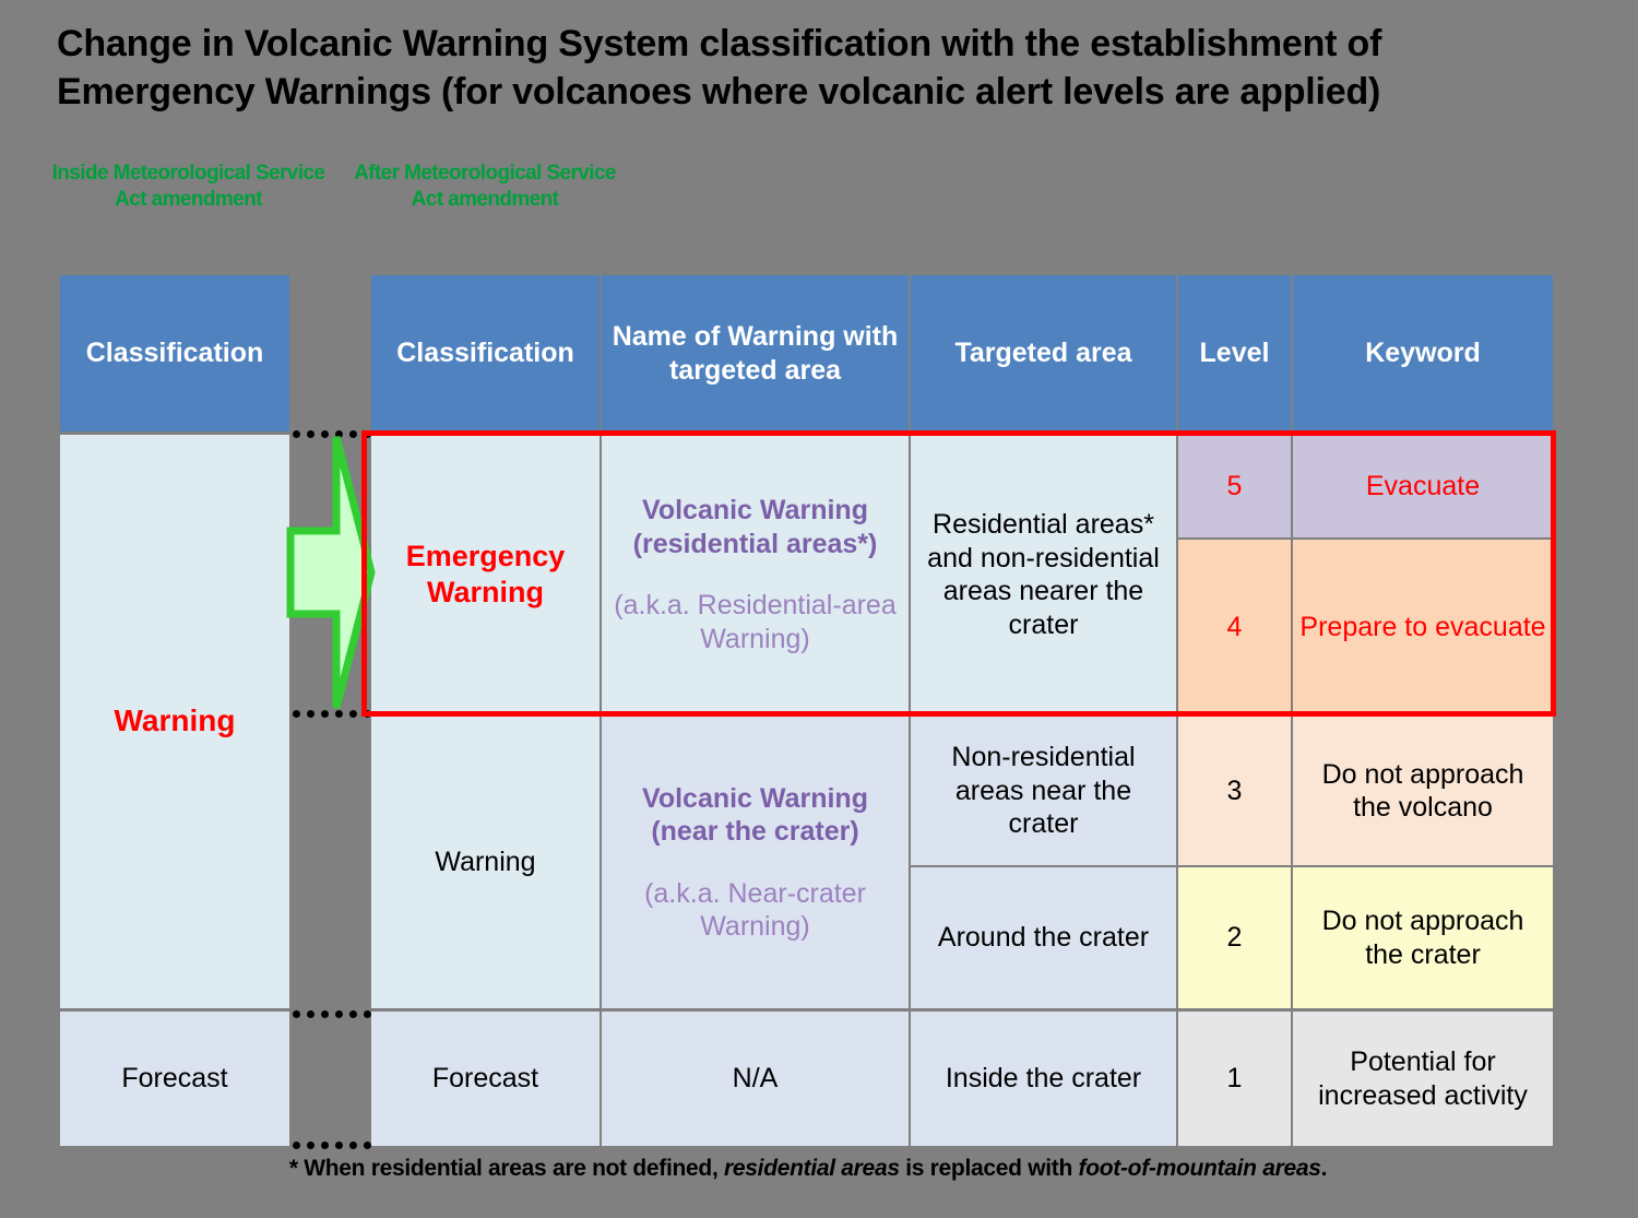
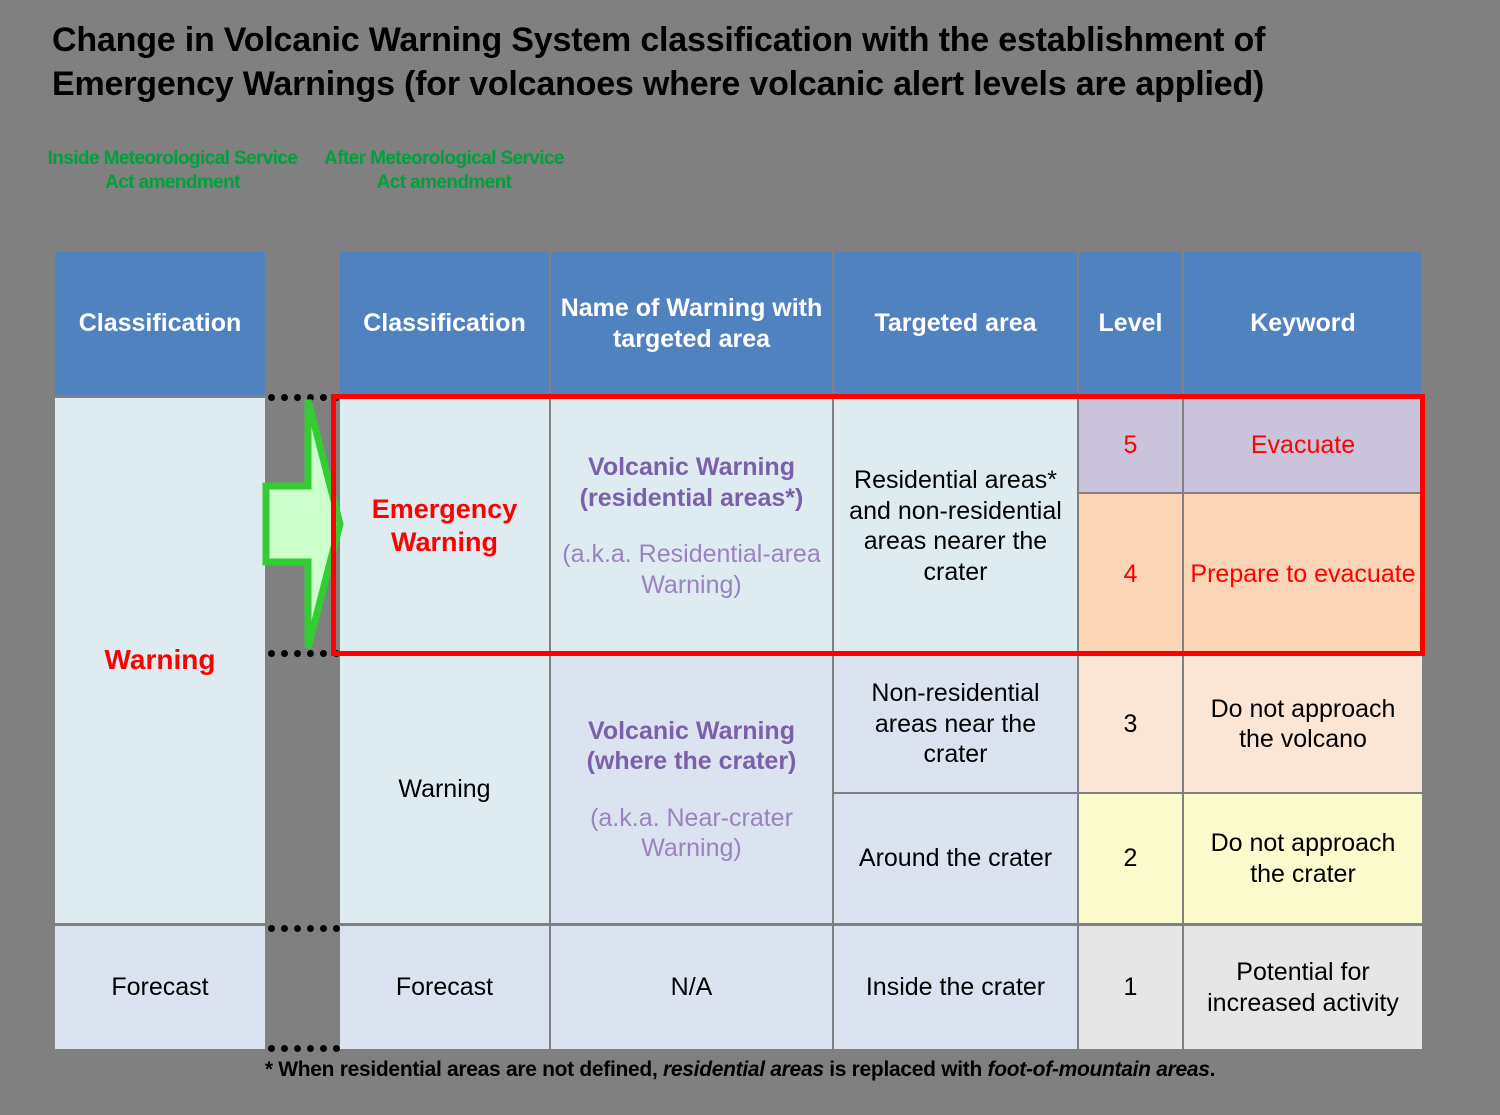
  Change in Volcanic Warning System classification with the establishment of
  Emergency Warnings (for volcanoes where volcanic alert levels are applied)
  Inside Meteorological Service Act amendment
  After Meteorological Service Act amendment
  Classification
  Classification
  Name of Warning with targeted area
  Targeted area
  Level
  Keyword
  Warning
  Forecast
  Emergency Warning
  Volcanic Warning (residential areas*)
  (a.k.a. Residential-area Warning)
  Residential areas* and non-residential areas nearer the crater
  5
  Evacuate
  4
  Prepare to evacuate
  Warning
- Volcanic Warning (near the crater)
+ Volcanic Warning (where the crater)
  (a.k.a. Near-crater Warning)
  Non-residential areas near the crater
  3
  Do not approach the volcano
  Around the crater
  2
  Do not approach the crater
  Forecast
  N/A
  Inside the crater
  1
  Potential for increased activity
  * When residential areas are not defined, residential areas is replaced with foot-of-mountain areas.
